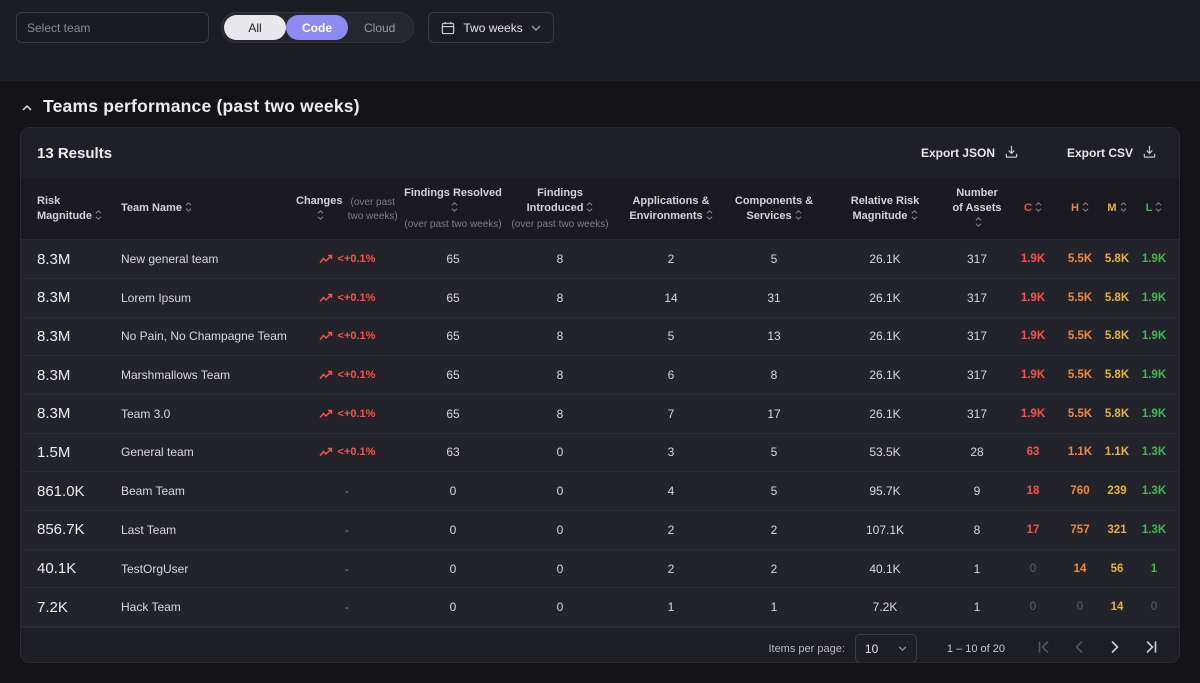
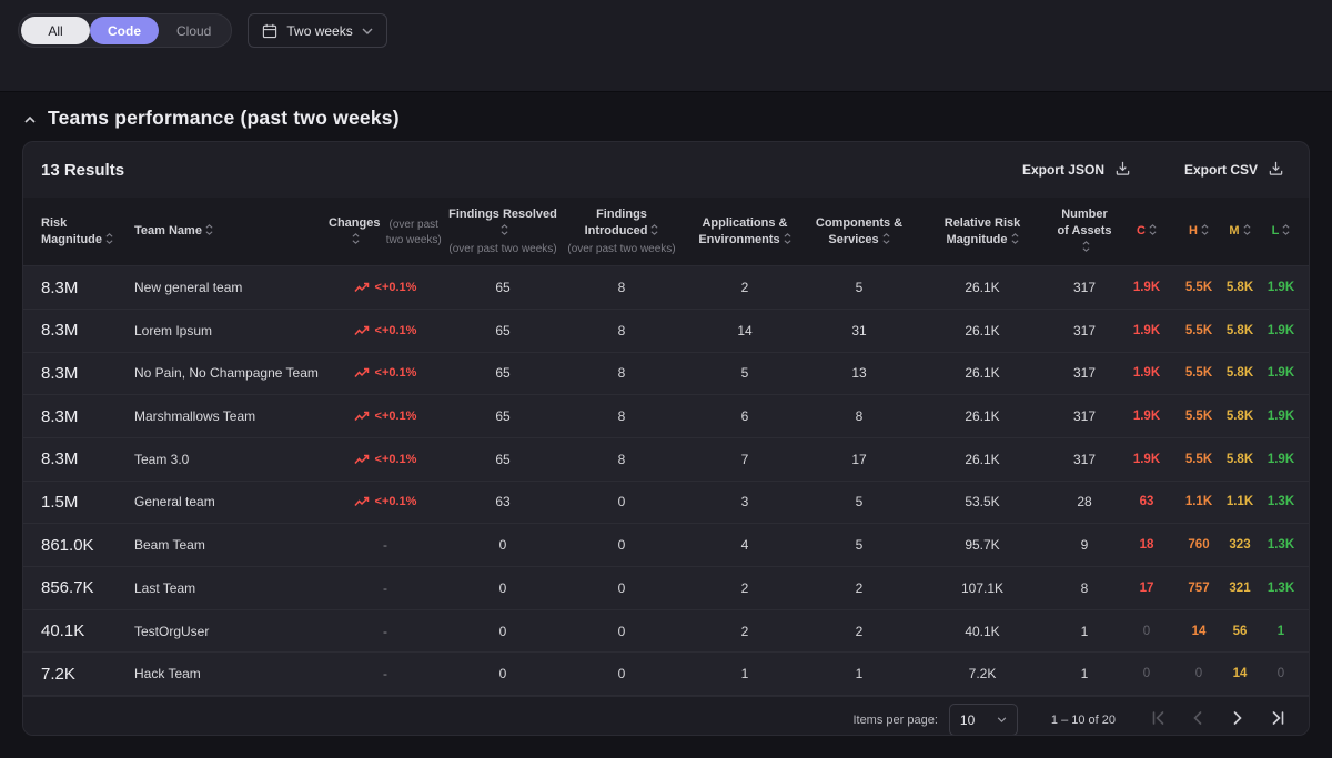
- Select team
  All
  Code
  Cloud
  Two weeks
  Teams performance (past two weeks)
  13 Results
  Export JSON
  Export CSV
  Risk Magnitude
  Team Name
  Changes
  (over past two weeks)
  Findings Resolved
  (over past two weeks)
  Findings Introduced
  (over past two weeks)
  Applications & Environments
  Components & Services
  Relative Risk Magnitude
  Number of Assets
  C
  H
  M
  L
  8.3M
  New general team
  <+0.1%
  65
  8
  2
  5
  26.1K
  317
  1.9K
  5.5K
  5.8K
  1.9K
  8.3M
  Lorem Ipsum
  <+0.1%
  65
  8
  14
  31
  26.1K
  317
  1.9K
  5.5K
  5.8K
  1.9K
  8.3M
  No Pain, No Champagne Team
  <+0.1%
  65
  8
  5
  13
  26.1K
  317
  1.9K
  5.5K
  5.8K
  1.9K
  8.3M
  Marshmallows Team
  <+0.1%
  65
  8
  6
  8
  26.1K
  317
  1.9K
  5.5K
  5.8K
  1.9K
  8.3M
  Team 3.0
  <+0.1%
  65
  8
  7
  17
  26.1K
  317
  1.9K
  5.5K
  5.8K
  1.9K
  1.5M
  General team
  <+0.1%
  63
  0
  3
  5
  53.5K
  28
  63
  1.1K
  1.1K
  1.3K
  861.0K
  Beam Team
  -
  0
  0
  4
  5
  95.7K
  9
  18
  760
- 239
+ 323
  1.3K
  856.7K
  Last Team
  -
  0
  0
  2
  2
  107.1K
  8
  17
  757
  321
  1.3K
  40.1K
  TestOrgUser
  -
  0
  0
  2
  2
  40.1K
  1
  0
  14
  56
  1
  7.2K
  Hack Team
  -
  0
  0
  1
  1
  7.2K
  1
  0
  0
  14
  0
  Items per page:
  10
  1 – 10 of 20
